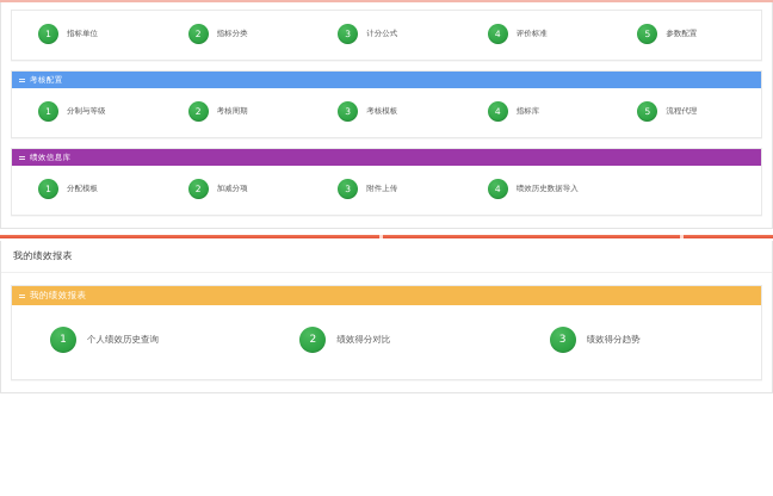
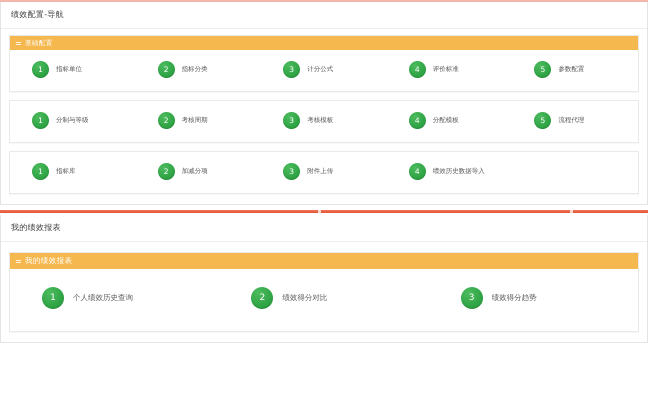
+ 绩效配置-导航
+ 基础配置
  1
  指标单位
  2
  指标分类
  3
  计分公式
  4
  评价标准
  5
  参数配置
- 考核配置
  1
  分制与等级
  2
  考核周期
  3
  考核模板
  4
- 指标库
+ 分配模板
  5
  流程代理
- 绩效信息库
  1
- 分配模板
+ 指标库
  2
  加减分项
  3
  附件上传
  4
  绩效历史数据导入
  我的绩效报表
  我的绩效报表
  1
  个人绩效历史查询
  2
  绩效得分对比
  3
  绩效得分趋势
